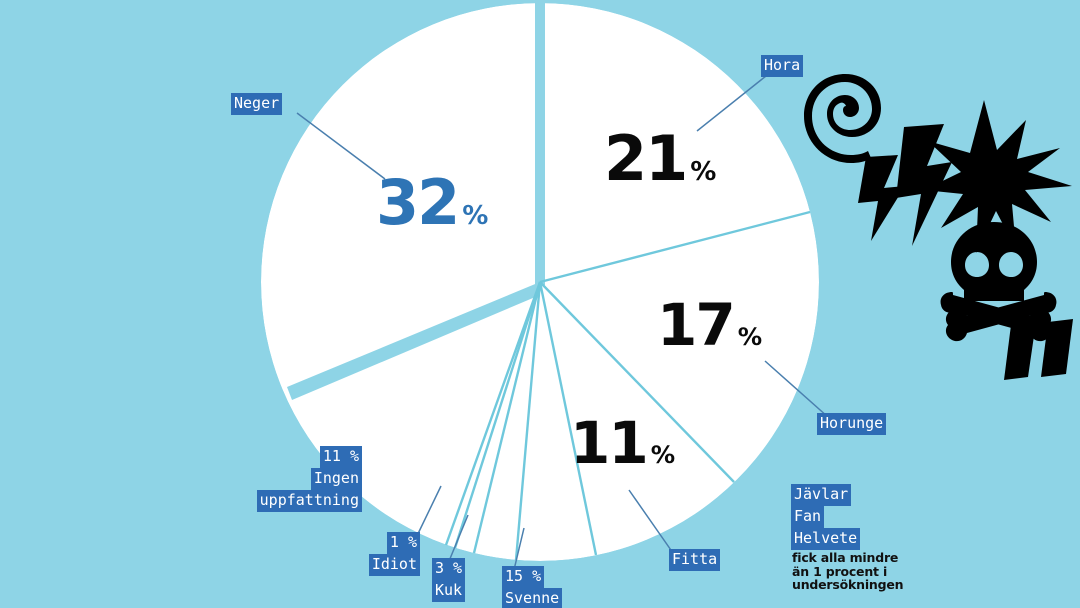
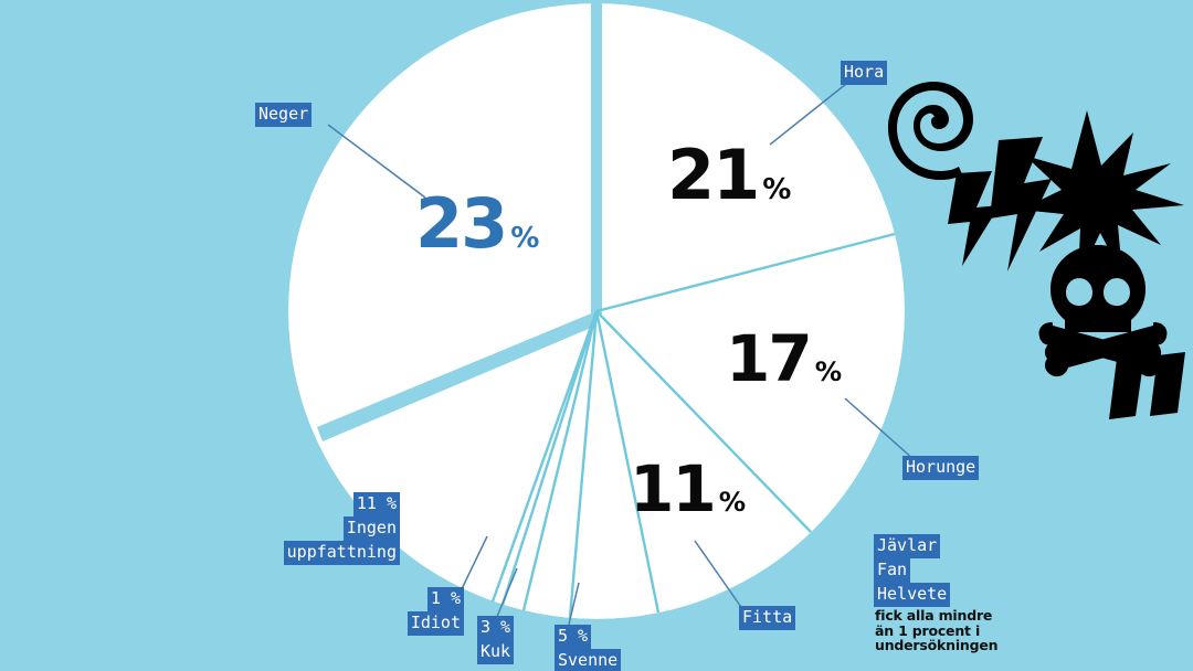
  21 %
- 32 %
+ 23 %
  17 %
  11 %
  Neger
  Hora
  Horunge
  Fitta
  11 %
  Ingen
  uppfattning
  1 %
  Idiot
  3 %
  Kuk
- 15 %
+ 5 %
  Svenne
  Jävlar
  Fan
  Helvete
  fick alla mindre
  än 1 procent i
  undersökningen
